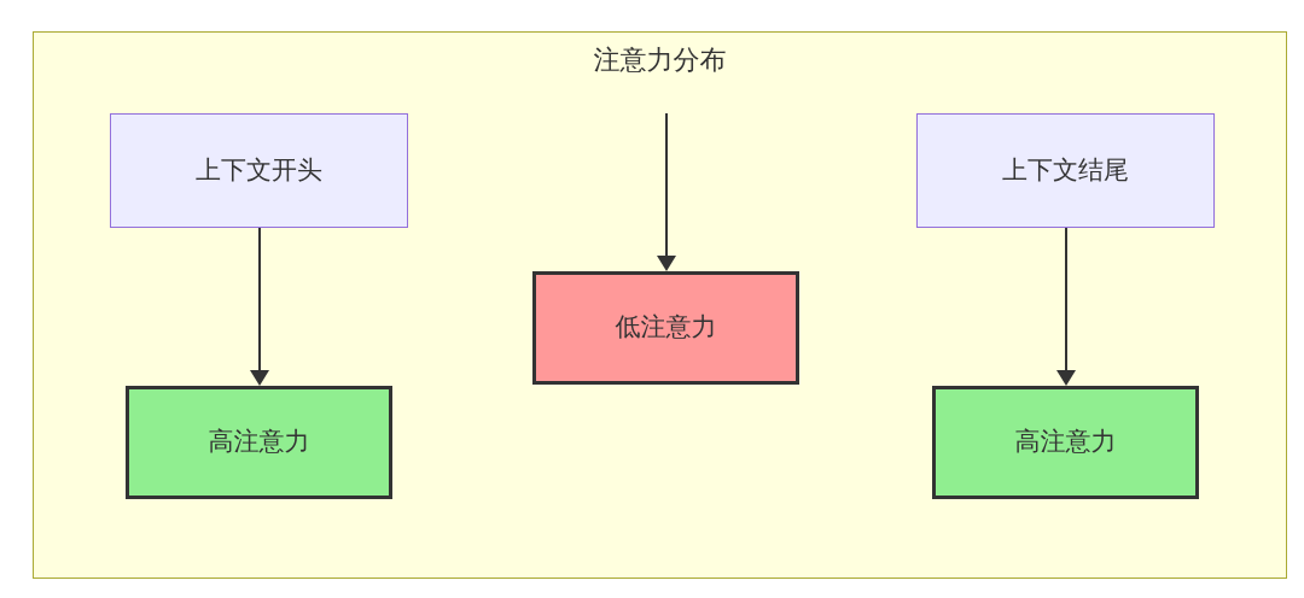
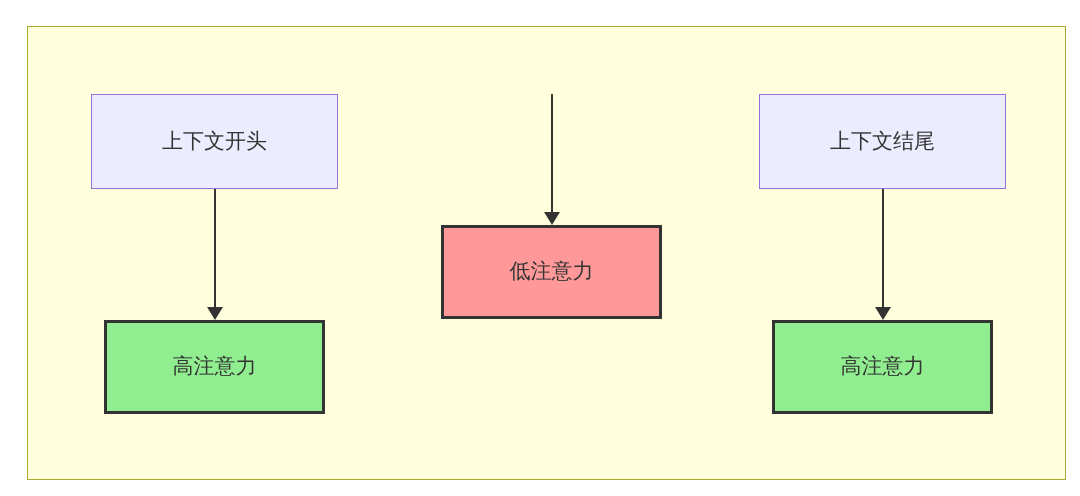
- 注意力分布
  上下文开头
  高注意力
  低注意力
  上下文结尾
  高注意力
